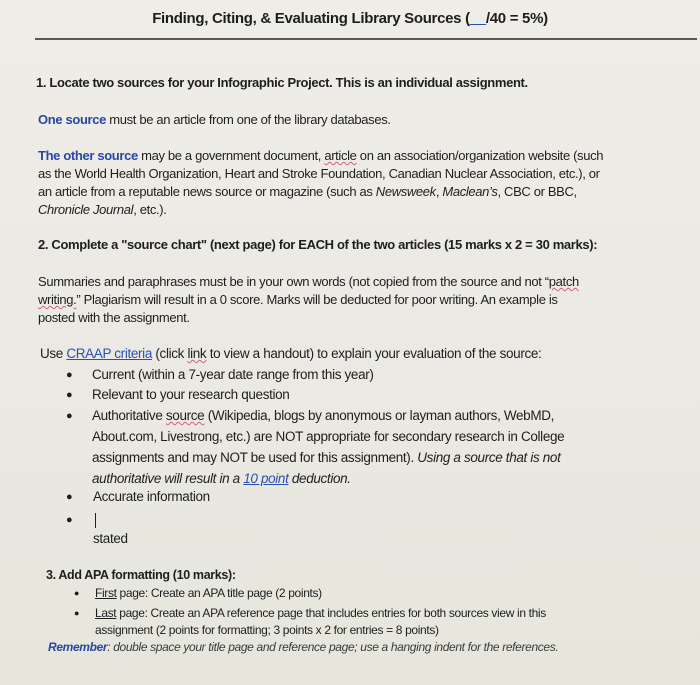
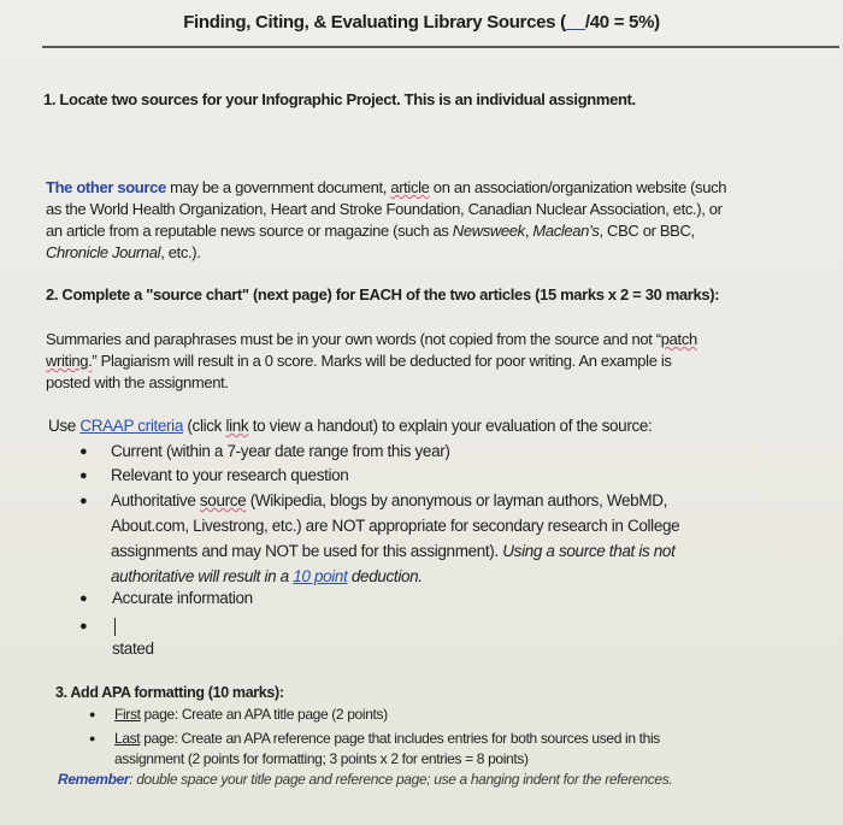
  Finding, Citing, & Evaluating Library Sources (__/40 = 5%)
  1. Locate two sources for your Infographic Project. This is an individual assignment.
- One source must be an article from one of the library databases.
  The other source may be a government document, article on an association/organization website (such
  as the World Health Organization, Heart and Stroke Foundation, Canadian Nuclear Association, etc.), or
  an article from a reputable news source or magazine (such as Newsweek, Maclean’s, CBC or BBC,
  Chronicle Journal, etc.).
  2. Complete a "source chart" (next page) for EACH of the two articles (15 marks x 2 = 30 marks):
  Summaries and paraphrases must be in your own words (not copied from the source and not “patch
  writing.” Plagiarism will result in a 0 score. Marks will be deducted for poor writing. An example is
  posted with the assignment.
  Use CRAAP criteria (click link to view a handout) to explain your evaluation of the source:
  ●
  Current (within a 7-year date range from this year)
  ●
  Relevant to your research question
  ●
  Authoritative source (Wikipedia, blogs by anonymous or layman authors, WebMD,
  About.com, Livestrong, etc.) are NOT appropriate for secondary research in College
  assignments and may NOT be used for this assignment). Using a source that is not
  authoritative will result in a 10 point deduction.
  ●
  Accurate information
  ●
  stated
  3. Add APA formatting (10 marks):
  ●
  First page: Create an APA title page (2 points)
  ●
- Last page: Create an APA reference page that includes entries for both sources view in this
+ Last page: Create an APA reference page that includes entries for both sources used in this
  assignment (2 points for formatting; 3 points x 2 for entries = 8 points)
  Remember: double space your title page and reference page; use a hanging indent for the references.
